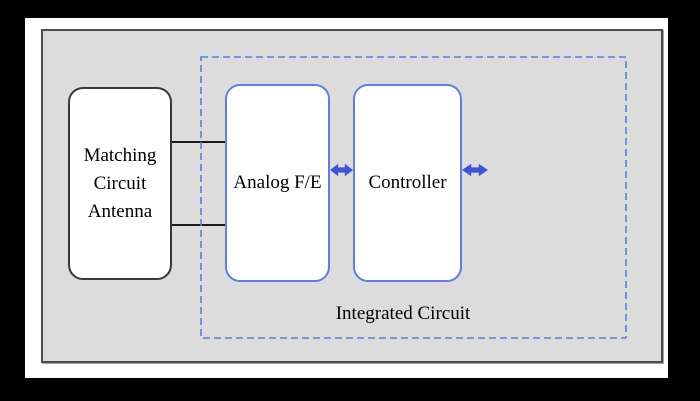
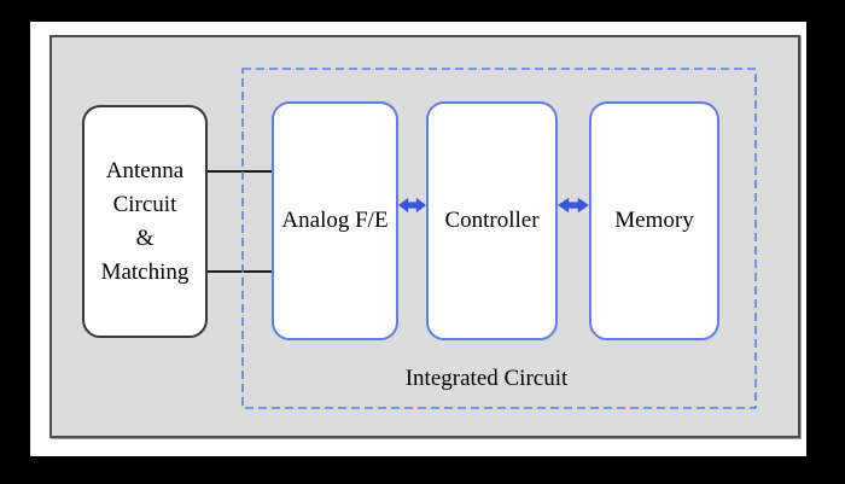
- Matching
+ Antenna
  Circuit
+ &
- Antenna
+ Matching
  Analog F/E
  Controller
+ Memory
  Integrated Circuit
